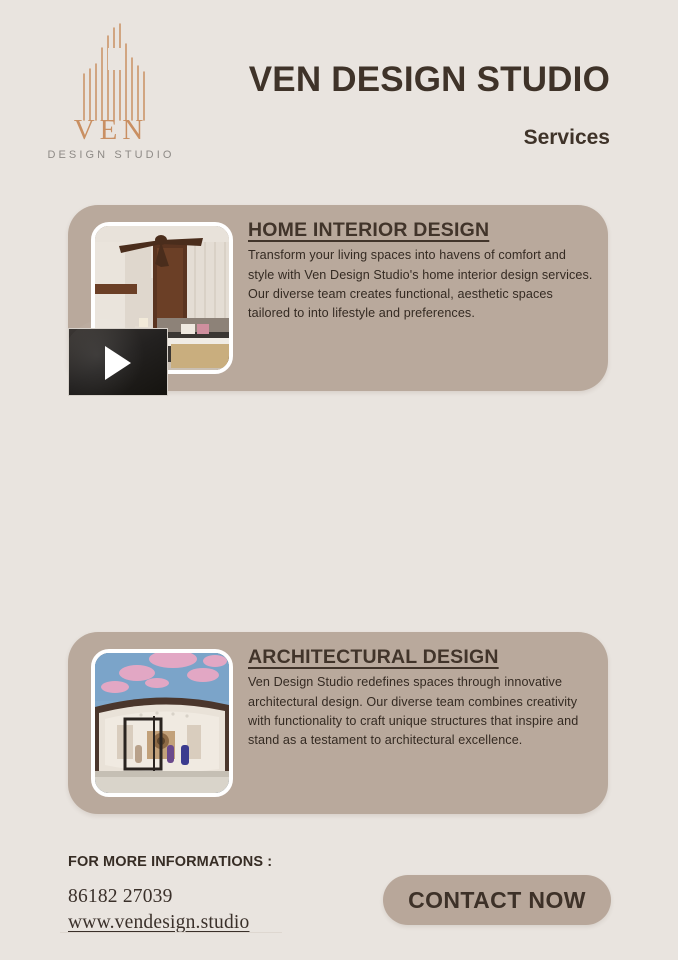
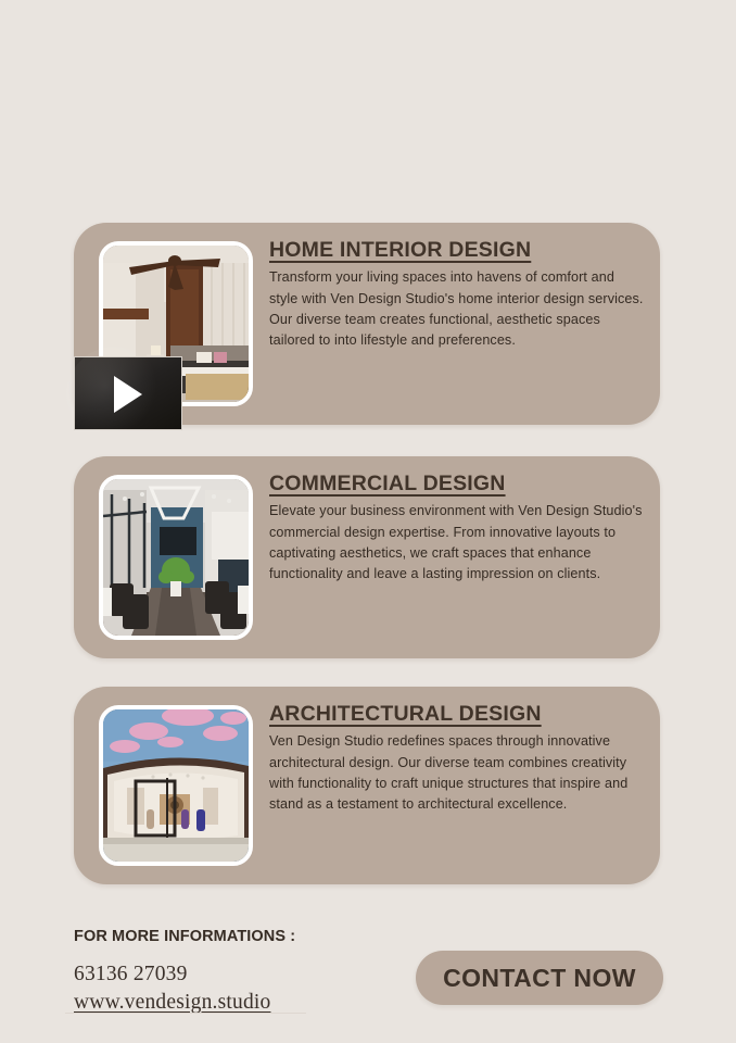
- VEN
- DESIGN STUDIO
- VEN DESIGN STUDIO
- Services
  HOME INTERIOR DESIGN
  Transform your living spaces into havens of comfort and style with Ven Design Studio's home interior design services. Our diverse team creates functional, aesthetic spaces tailored to into lifestyle and preferences.
+ COMMERCIAL DESIGN
+ Elevate your business environment with Ven Design Studio's commercial design expertise. From innovative layouts to captivating aesthetics, we craft spaces that enhance functionality and leave a lasting impression on clients.
  ARCHITECTURAL DESIGN
  Ven Design Studio redefines spaces through innovative architectural design. Our diverse team combines creativity with functionality to craft unique structures that inspire and stand as a testament to architectural excellence.
  FOR MORE INFORMATIONS :
- 86182 27039
+ 63136 27039
  www.vendesign.studio
  CONTACT NOW
